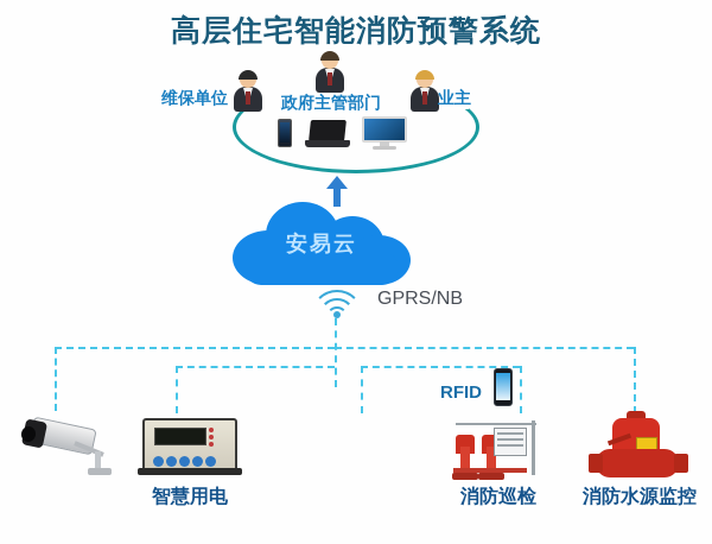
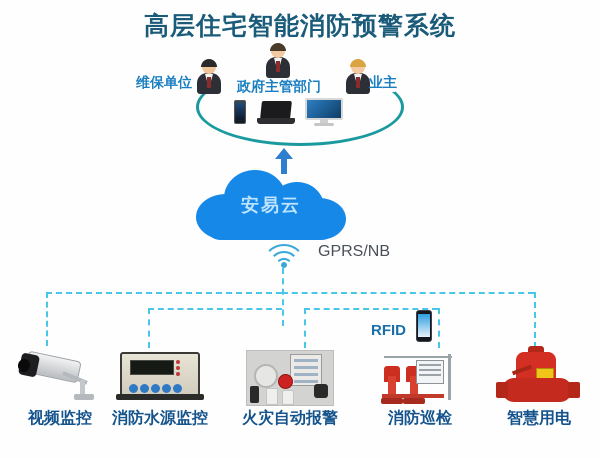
  高层住宅智能消防预警系统
  维保单位
  政府主管部门
  业主
  安易云
  GPRS/NB
  RFID
+ 视频监控
- 智慧用电
+ 消防水源监控
+ 火灾自动报警
  消防巡检
- 消防水源监控
+ 智慧用电
